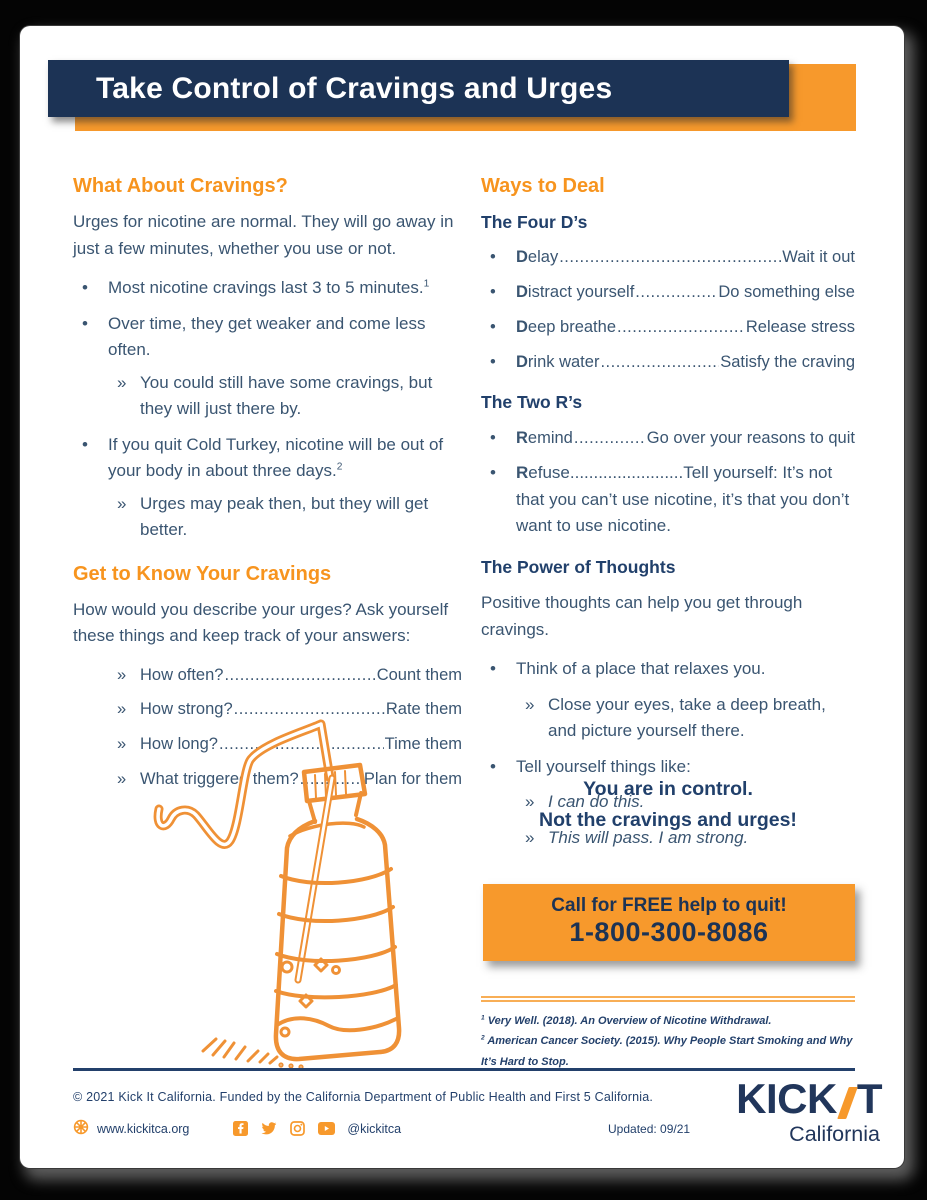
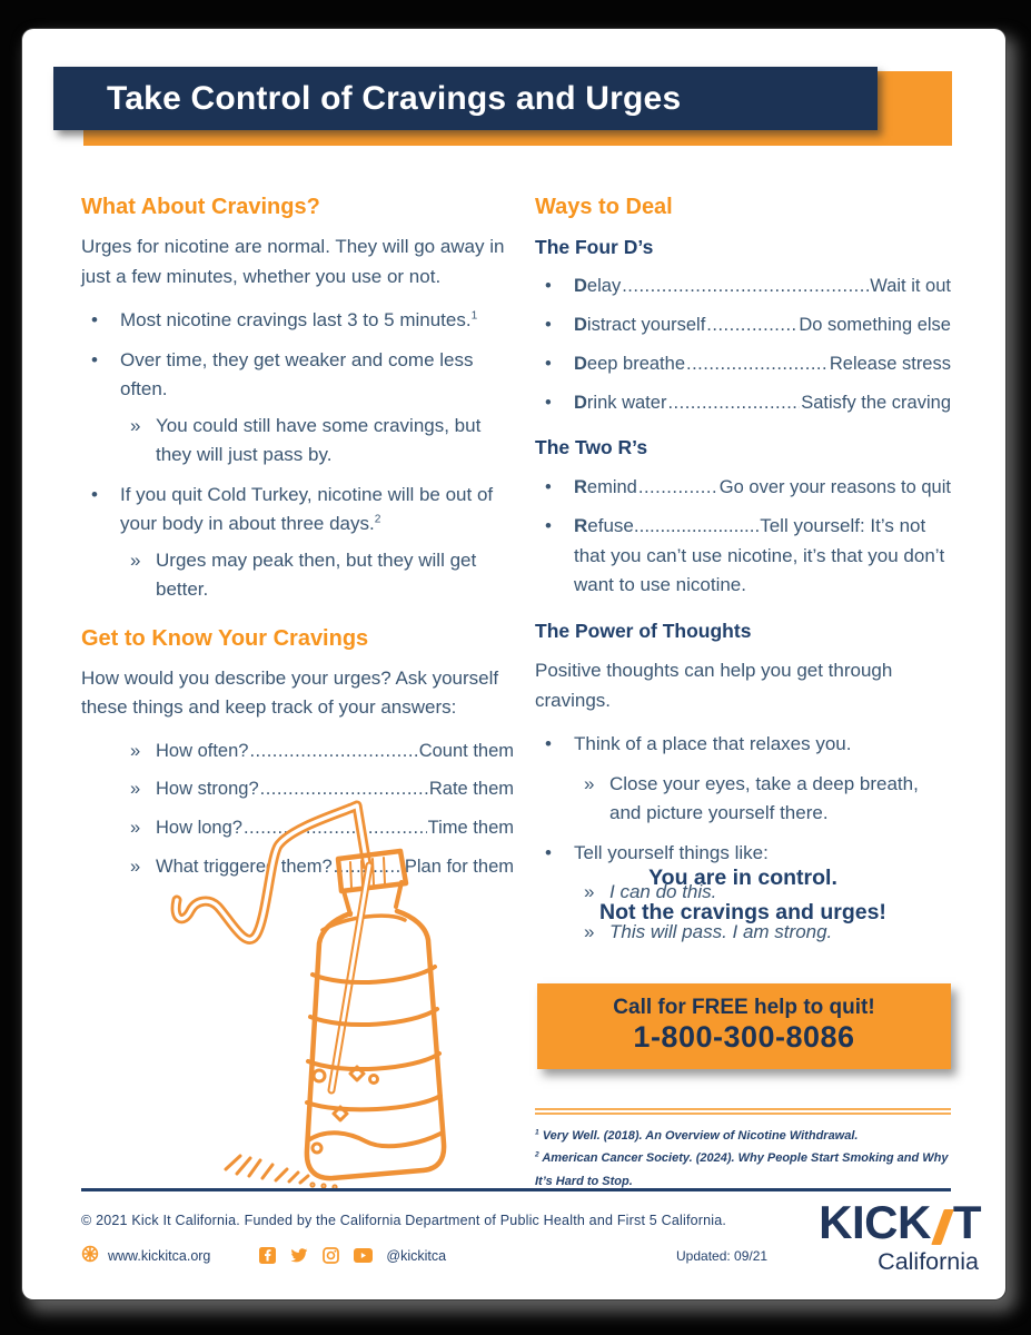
  Take Control of Cravings and Urges
  What About Cravings?
  Urges for nicotine are normal. They will go away in just a few minutes, whether you use or not.
  Most nicotine cravings last 3 to 5 minutes.1
  Over time, they get weaker and come less often.
- You could still have some cravings, but they will just there by.
+ You could still have some cravings, but they will just pass by.
  If you quit Cold Turkey, nicotine will be out of your body in about three days.2
  Urges may peak then, but they will get better.
  Get to Know Your Cravings
  How would you describe your urges? Ask yourself these things and keep track of your answers:
  How often?
  Count them
  How strong?
  Rate them
  How long?
  Time them
  What triggere them?
  Plan for them
  Ways to Deal
  The Four D’s
  Delay
  Wait it out
  Distract yourself
  Do something else
  Deep breathe
  Release stress
  Drink water
  Satisfy the craving
  The Two R’s
  Remind
  Go over your reasons to quit
  Refuse........................Tell yourself: It’s not that you can’t use nicotine, it’s that you don’t want to use nicotine.
  The Power of Thoughts
  Positive thoughts can help you get through cravings.
  Think of a place that relaxes you.
  Close your eyes, take a deep breath, and picture yourself there.
  Tell yourself things like:
  I can do this.
  This will pass. I am strong.
  You are in control.
  Not the cravings and urges!
  Call for FREE help to quit!
  1-800-300-8086
  Very Well. (2018). An Overview of Nicotine Withdrawal.
- American Cancer Society. (2015). Why People Start Smoking and Why It’s Hard to Stop.
+ American Cancer Society. (2024). Why People Start Smoking and Why It’s Hard to Stop.
  © 2021 Kick It California. Funded by the California Department of Public Health and First 5 California.
  www.kickitca.org
  @kickitca
  Updated: 09/21
  KICK
  T
  California
